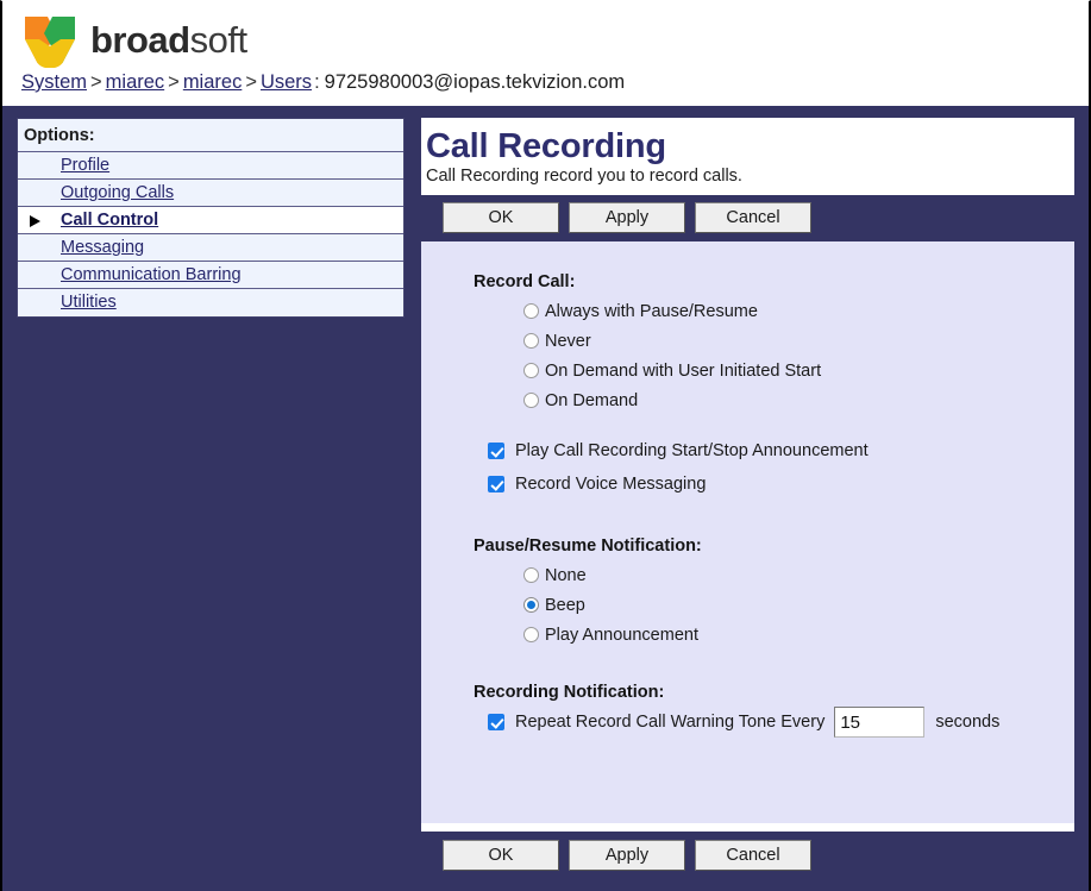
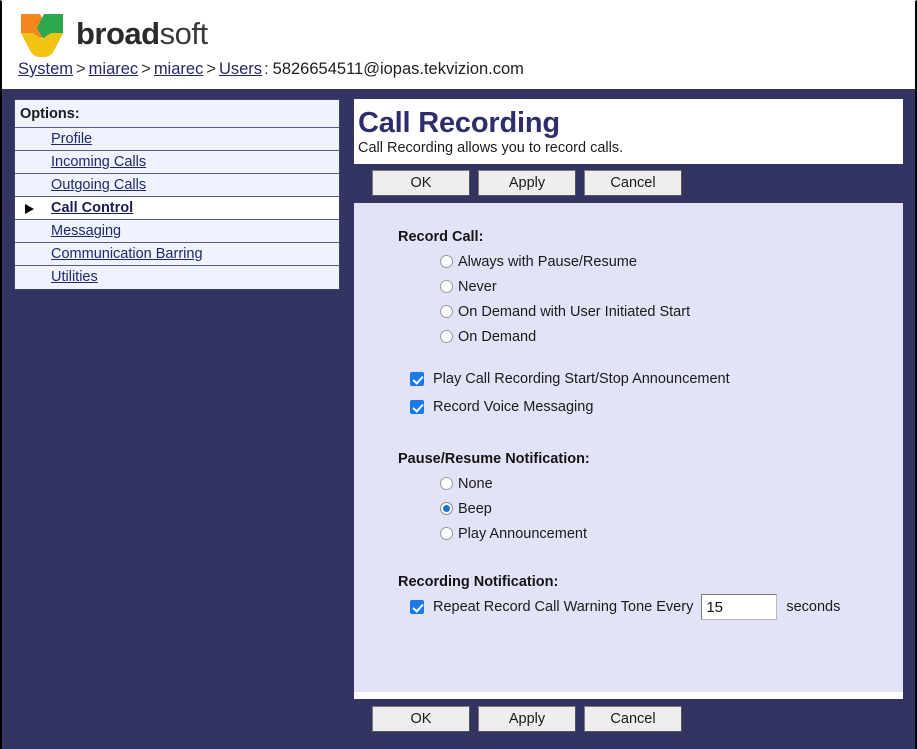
  broadsoft
- System > miarec > miarec > Users: 9725980003@iopas.tekvizion.com
+ System > miarec > miarec > Users: 5826654511@iopas.tekvizion.com
  Options:
  Profile
+ Incoming Calls
  Outgoing Calls
  Call Control
  Messaging
  Communication Barring
  Utilities
  Call Recording
- Call Recording record you to record calls.
+ Call Recording allows you to record calls.
  OK
  Apply
  Cancel
  Record Call:
  Always with Pause/Resume
  Never
  On Demand with User Initiated Start
  On Demand
  Play Call Recording Start/Stop Announcement
  Record Voice Messaging
  Pause/Resume Notification:
  None
  Beep
  Play Announcement
  Recording Notification:
  Repeat Record Call Warning Tone Every
  15
  seconds
  OK
  Apply
  Cancel
